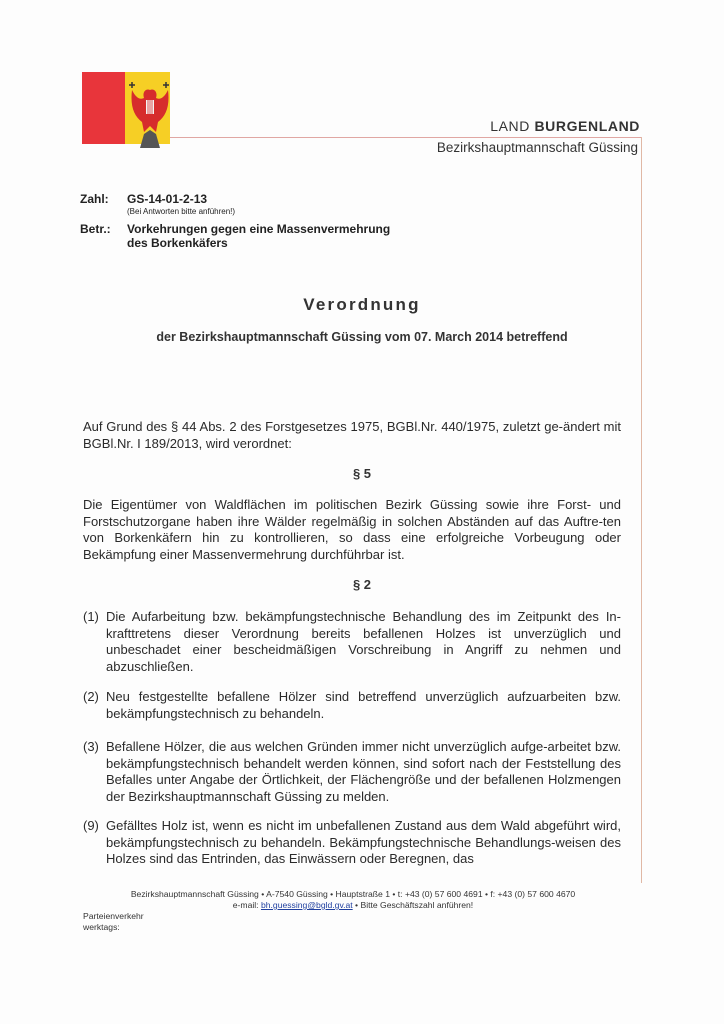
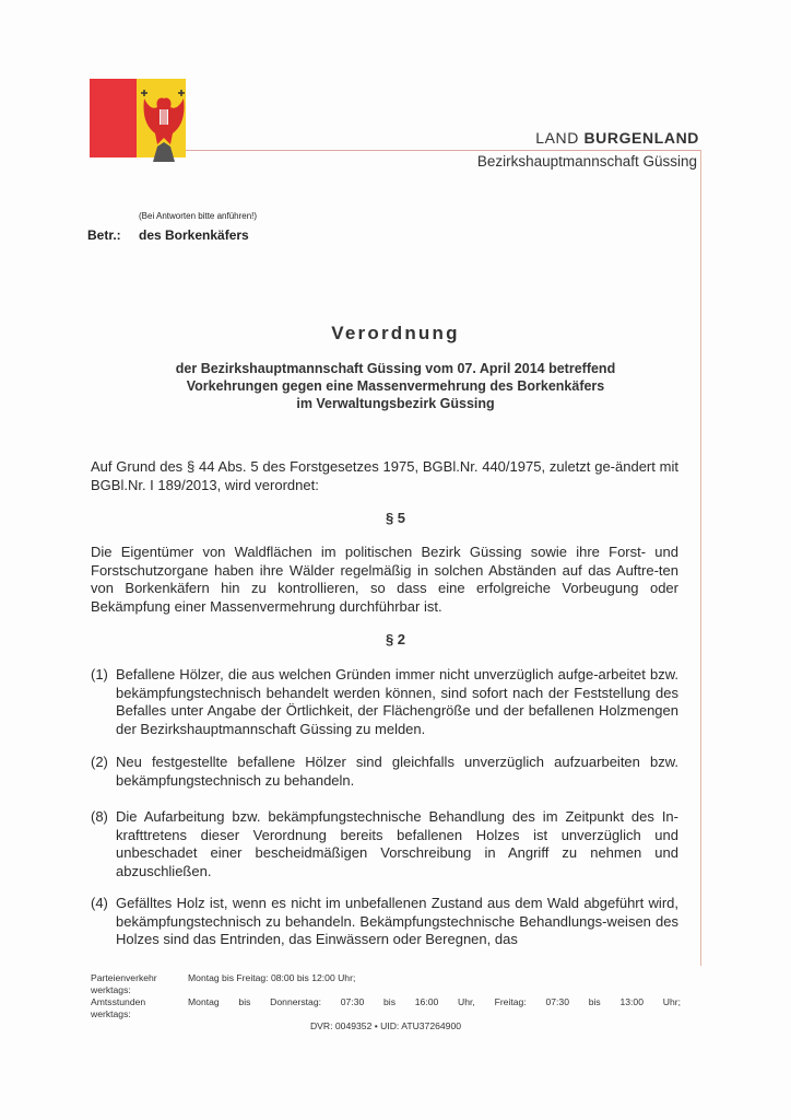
  LAND BURGENLAND
  Bezirkshauptmannschaft Güssing
- Zahl:
- GS-14-01-2-13
  (Bei Antworten bitte anführen!)
  Betr.:
- Vorkehrungen gegen eine Massenvermehrung
  des Borkenkäfers
  Verordnung
- der Bezirkshauptmannschaft Güssing vom 07. March 2014 betreffend
+ der Bezirkshauptmannschaft Güssing vom 07. April 2014 betreffend
+ Vorkehrungen gegen eine Massenvermehrung des Borkenkäfers
+ im Verwaltungsbezirk Güssing
- Auf Grund des § 44 Abs. 2 des Forstgesetzes 1975, BGBl.Nr. 440/1975, zuletzt ge-ändert mit BGBl.Nr. I 189/2013, wird verordnet:
+ Auf Grund des § 44 Abs. 5 des Forstgesetzes 1975, BGBl.Nr. 440/1975, zuletzt ge-ändert mit BGBl.Nr. I 189/2013, wird verordnet:
  § 5
  Die Eigentümer von Waldflächen im politischen Bezirk Güssing sowie ihre Forst- und Forstschutzorgane haben ihre Wälder regelmäßig in solchen Abständen auf das Auftre-ten von Borkenkäfern hin zu kontrollieren, so dass eine erfolgreiche Vorbeugung oder Bekämpfung einer Massenvermehrung durchführbar ist.
  § 2
  (1)
- Die Aufarbeitung bzw. bekämpfungstechnische Behandlung des im Zeitpunkt des In-krafttretens dieser Verordnung bereits befallenen Holzes ist unverzüglich und unbeschadet einer bescheidmäßigen Vorschreibung in Angriff zu nehmen und abzuschließen.
+ Befallene Hölzer, die aus welchen Gründen immer nicht unverzüglich aufge-arbeitet bzw. bekämpfungstechnisch behandelt werden können, sind sofort nach der Feststellung des Befalles unter Angabe der Örtlichkeit, der Flächengröße und der befallenen Holzmengen der Bezirkshauptmannschaft Güssing zu melden.
  (2)
- Neu festgestellte befallene Hölzer sind betreffend unverzüglich aufzuarbeiten bzw. bekämpfungstechnisch zu behandeln.
+ Neu festgestellte befallene Hölzer sind gleichfalls unverzüglich aufzuarbeiten bzw. bekämpfungstechnisch zu behandeln.
- (3)
+ (8)
- Befallene Hölzer, die aus welchen Gründen immer nicht unverzüglich aufge-arbeitet bzw. bekämpfungstechnisch behandelt werden können, sind sofort nach der Feststellung des Befalles unter Angabe der Örtlichkeit, der Flächengröße und der befallenen Holzmengen der Bezirkshauptmannschaft Güssing zu melden.
+ Die Aufarbeitung bzw. bekämpfungstechnische Behandlung des im Zeitpunkt des In-krafttretens dieser Verordnung bereits befallenen Holzes ist unverzüglich und unbeschadet einer bescheidmäßigen Vorschreibung in Angriff zu nehmen und abzuschließen.
- (9)
+ (4)
  Gefälltes Holz ist, wenn es nicht im unbefallenen Zustand aus dem Wald abgeführt wird, bekämpfungstechnisch zu behandeln. Bekämpfungstechnische Behandlungs-weisen des Holzes sind das Entrinden, das Einwässern oder Beregnen, das
- Bezirkshauptmannschaft Güssing • A-7540 Güssing • Hauptstraße 1 • t: +43 (0) 57 600 4691 • f: +43 (0) 57 600 4670
- e-mail: bh.guessing@bgld.gv.at • Bitte Geschäftszahl anführen!
  Parteienverkehr werktags:
+ Montag bis Freitag: 08:00 bis 12:00 Uhr;
+ Amtsstunden werktags:
+ Montag bis Donnerstag: 07:30 bis 16:00 Uhr, Freitag: 07:30 bis 13:00 Uhr;
+ DVR: 0049352 • UID: ATU37264900
